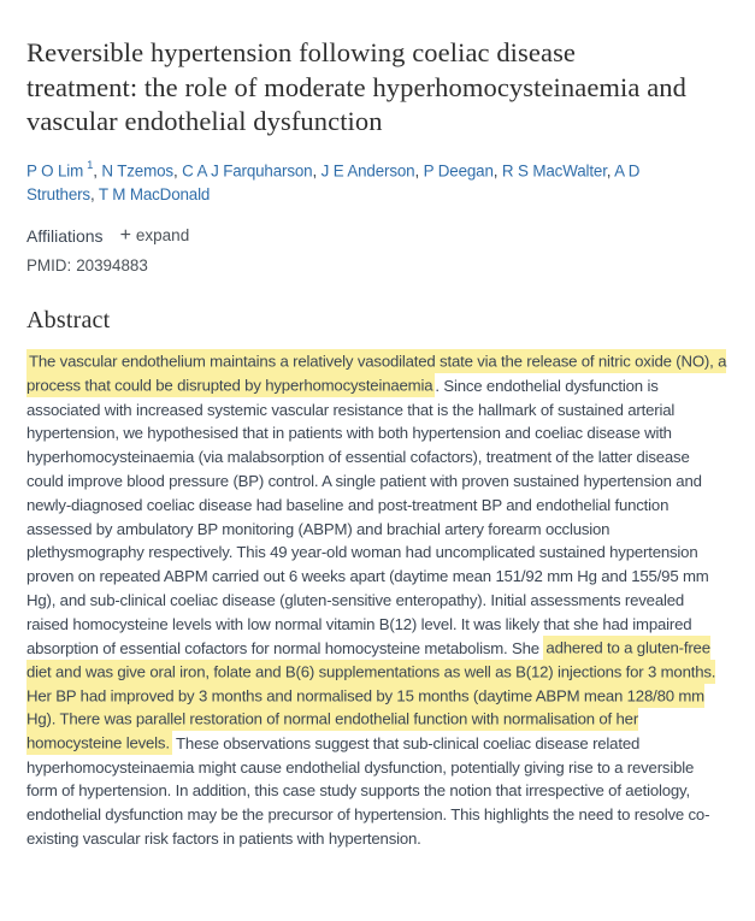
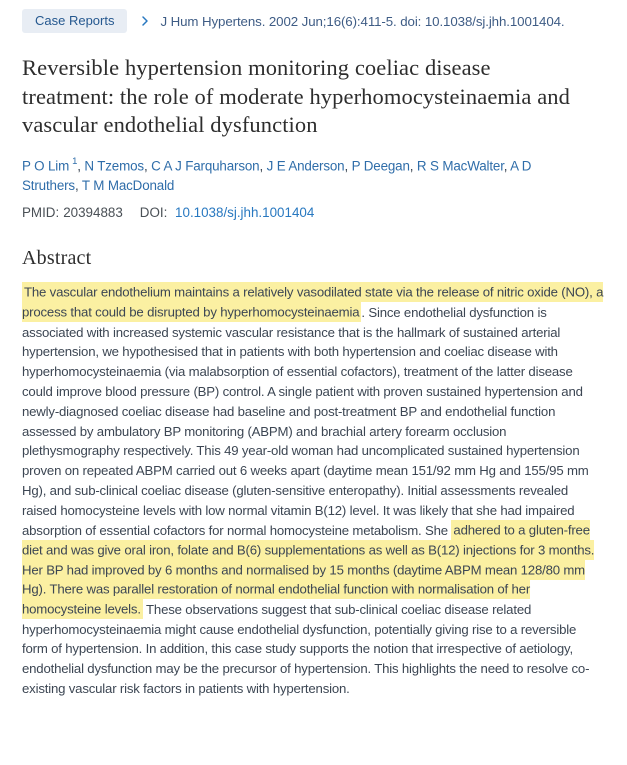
+ Case Reports
+ J Hum Hypertens. 2002 Jun;16(6):411-5. doi: 10.1038/sj.jhh.1001404.
- Reversible hypertension following coeliac disease treatment: the role of moderate hyperhomocysteinaemia and vascular endothelial dysfunction
+ Reversible hypertension monitoring coeliac disease treatment: the role of moderate hyperhomocysteinaemia and vascular endothelial dysfunction
  P O Lim 1, N Tzemos, C A J Farquharson, J E Anderson, P Deegan, R S MacWalter, A D Struthers, T M MacDonald
- Affiliations
- +
- expand
  PMID:
  20394883
+ DOI: 10.1038/sj.jhh.1001404
  Abstract
- The vascular endothelium maintains a relatively vasodilated state via the release of nitric oxide (NO), a process that could be disrupted by hyperhomocysteinaemia . Since endothelial dysfunction is associated with increased systemic vascular resistance that is the hallmark of sustained arterial hypertension, we hypothesised that in patients with both hypertension and coeliac disease with hyperhomocysteinaemia (via malabsorption of essential cofactors), treatment of the latter disease could improve blood pressure (BP) control. A single patient with proven sustained hypertension and newly-diagnosed coeliac disease had baseline and post-treatment BP and endothelial function assessed by ambulatory BP monitoring (ABPM) and brachial artery forearm occlusion plethysmography respectively. This 49 year-old woman had uncomplicated sustained hypertension proven on repeated ABPM carried out 6 weeks apart (daytime mean 151/92 mm Hg and 155/95 mm Hg), and sub-clinical coeliac disease (gluten-sensitive enteropathy). Initial assessments revealed raised homocysteine levels with low normal vitamin B(12) level. It was likely that she had impaired absorption of essential cofactors for normal homocysteine metabolism. She adhered to a gluten-free diet and was give oral iron, folate and B(6) supplementations as well as B(12) injections for 3 months. Her BP had improved by 3 months and normalised by 15 months (daytime ABPM mean 128/80 mm Hg). There was parallel restoration of normal endothelial function with normalisation of her homocysteine levels. These observations suggest that sub-clinical coeliac disease related hyperhomocysteinaemia might cause endothelial dysfunction, potentially giving rise to a reversible form of hypertension. In addition, this case study supports the notion that irrespective of aetiology, endothelial dysfunction may be the precursor of hypertension. This highlights the need to resolve co-existing vascular risk factors in patients with hypertension.
+ The vascular endothelium maintains a relatively vasodilated state via the release of nitric oxide (NO), a process that could be disrupted by hyperhomocysteinaemia . Since endothelial dysfunction is associated with increased systemic vascular resistance that is the hallmark of sustained arterial hypertension, we hypothesised that in patients with both hypertension and coeliac disease with hyperhomocysteinaemia (via malabsorption of essential cofactors), treatment of the latter disease could improve blood pressure (BP) control. A single patient with proven sustained hypertension and newly-diagnosed coeliac disease had baseline and post-treatment BP and endothelial function assessed by ambulatory BP monitoring (ABPM) and brachial artery forearm occlusion plethysmography respectively. This 49 year-old woman had uncomplicated sustained hypertension proven on repeated ABPM carried out 6 weeks apart (daytime mean 151/92 mm Hg and 155/95 mm Hg), and sub-clinical coeliac disease (gluten-sensitive enteropathy). Initial assessments revealed raised homocysteine levels with low normal vitamin B(12) level. It was likely that she had impaired absorption of essential cofactors for normal homocysteine metabolism. She adhered to a gluten-free diet and was give oral iron, folate and B(6) supplementations as well as B(12) injections for 3 months. Her BP had improved by 6 months and normalised by 15 months (daytime ABPM mean 128/80 mm Hg). There was parallel restoration of normal endothelial function with normalisation of her homocysteine levels. These observations suggest that sub-clinical coeliac disease related hyperhomocysteinaemia might cause endothelial dysfunction, potentially giving rise to a reversible form of hypertension. In addition, this case study supports the notion that irrespective of aetiology, endothelial dysfunction may be the precursor of hypertension. This highlights the need to resolve co-existing vascular risk factors in patients with hypertension.
